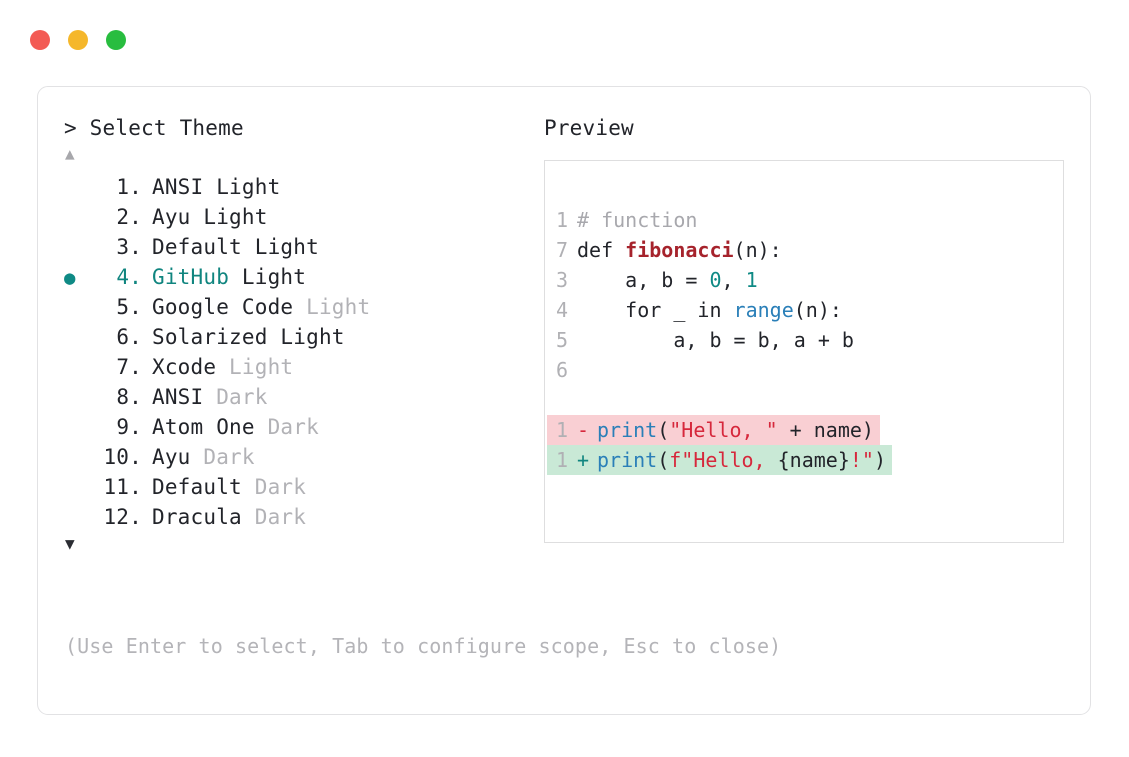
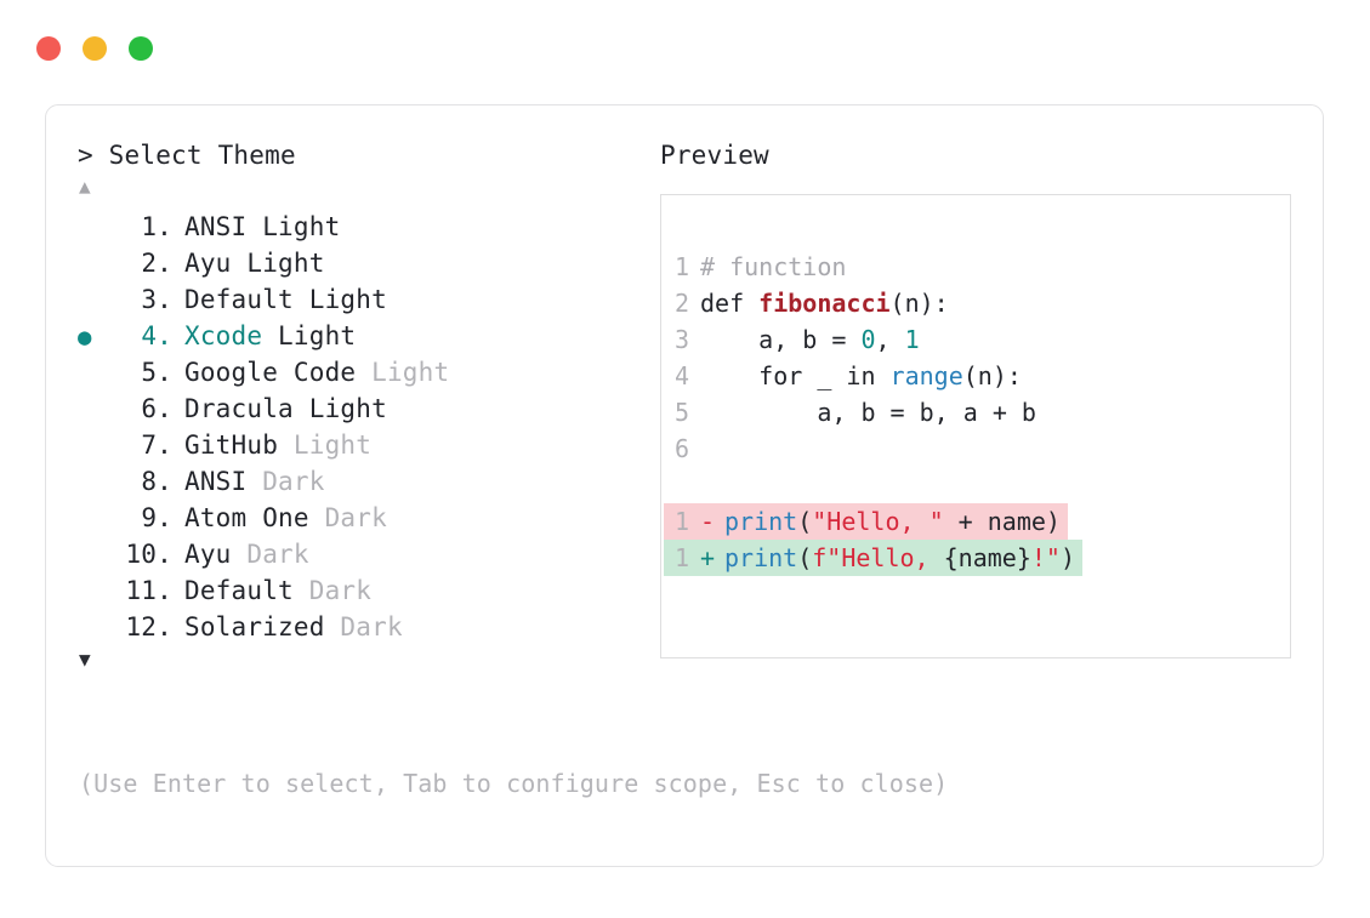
  > Select Theme
  ▲
  1.
  ANSI
  Light
  2.
  Ayu
  Light
  3.
  Default
  Light
  ●
  4.
- GitHub
+ Xcode
  Light
  5.
  Google Code
  Light
  6.
- Solarized
+ Dracula
  Light
  7.
- Xcode
+ GitHub
  Light
  8.
  ANSI
  Dark
  9.
  Atom One
  Dark
  10.
  Ayu
  Dark
  11.
  Default
  Dark
  12.
- Dracula
+ Solarized
  Dark
  ▼
  (Use Enter to select, Tab to configure scope, Esc to close)
  Preview
  1
  # function
- 7
+ 2
  def fibonacci(n):
  3
  a, b = 0, 1
  4
  for _ in range(n):
  5
  a, b = b, a + b
  6
  1
  -
  print("Hello, " + name)
  1
  +
  print(f"Hello, {name}!")
